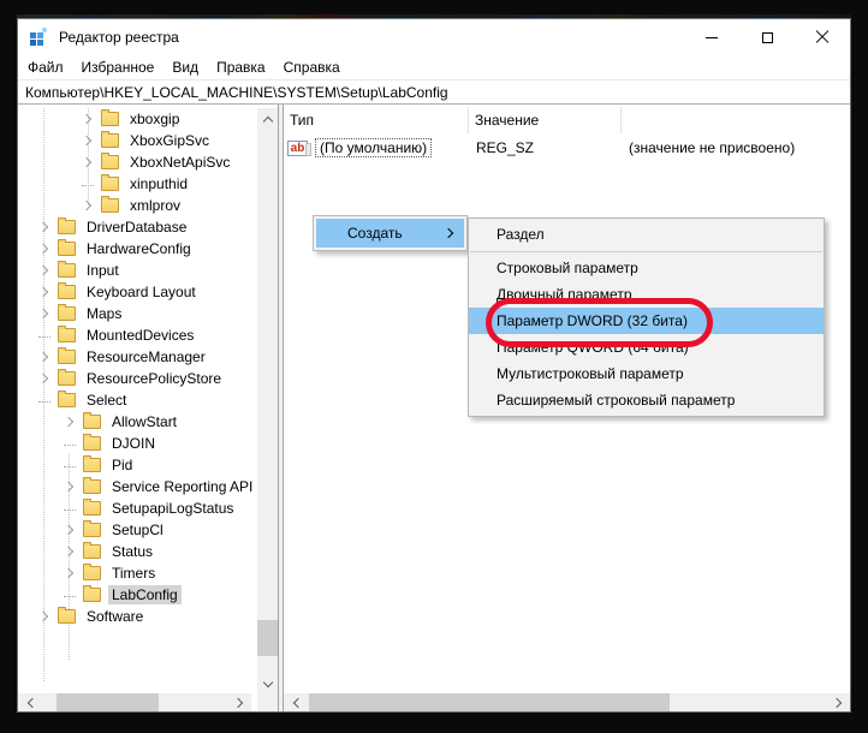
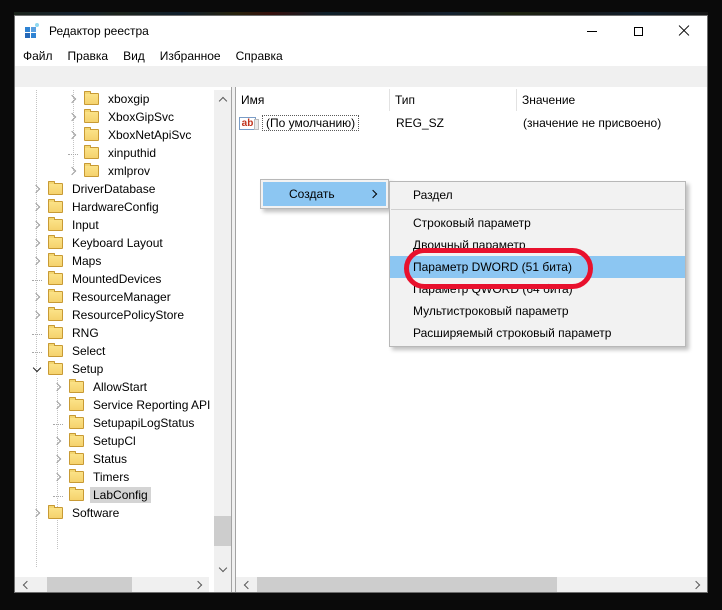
  Редактор реестра
  Файл
- Избранное
+ Правка
  Вид
- Правка
+ Избранное
  Справка
- Компьютер\HKEY_LOCAL_MACHINE\SYSTEM\Setup\LabConfig
  xboxgip
  XboxGipSvc
  XboxNetApiSvc
  xinputhid
  xmlprov
  DriverDatabase
  HardwareConfig
  Input
  Keyboard Layout
  Maps
  MountedDevices
  ResourceManager
  ResourcePolicyStore
+ RNG
  Select
+ Setup
  AllowStart
- DJOIN
- Pid
  Service Reporting API
  SetupapiLogStatus
  SetupCl
  Status
  Timers
  LabConfig
  Software
+ Имя
  Тип
  Значение
  ab
  (По умолчанию)
  REG_SZ
  (значение не присвоено)
  Создать
  Раздел
  Строковый параметр
  Двоичный параметр
- Параметр DWORD (32 бита)
+ Параметр DWORD (51 бита)
  Параметр QWORD (64 бита)
  Мультистроковый параметр
  Расширяемый строковый параметр
